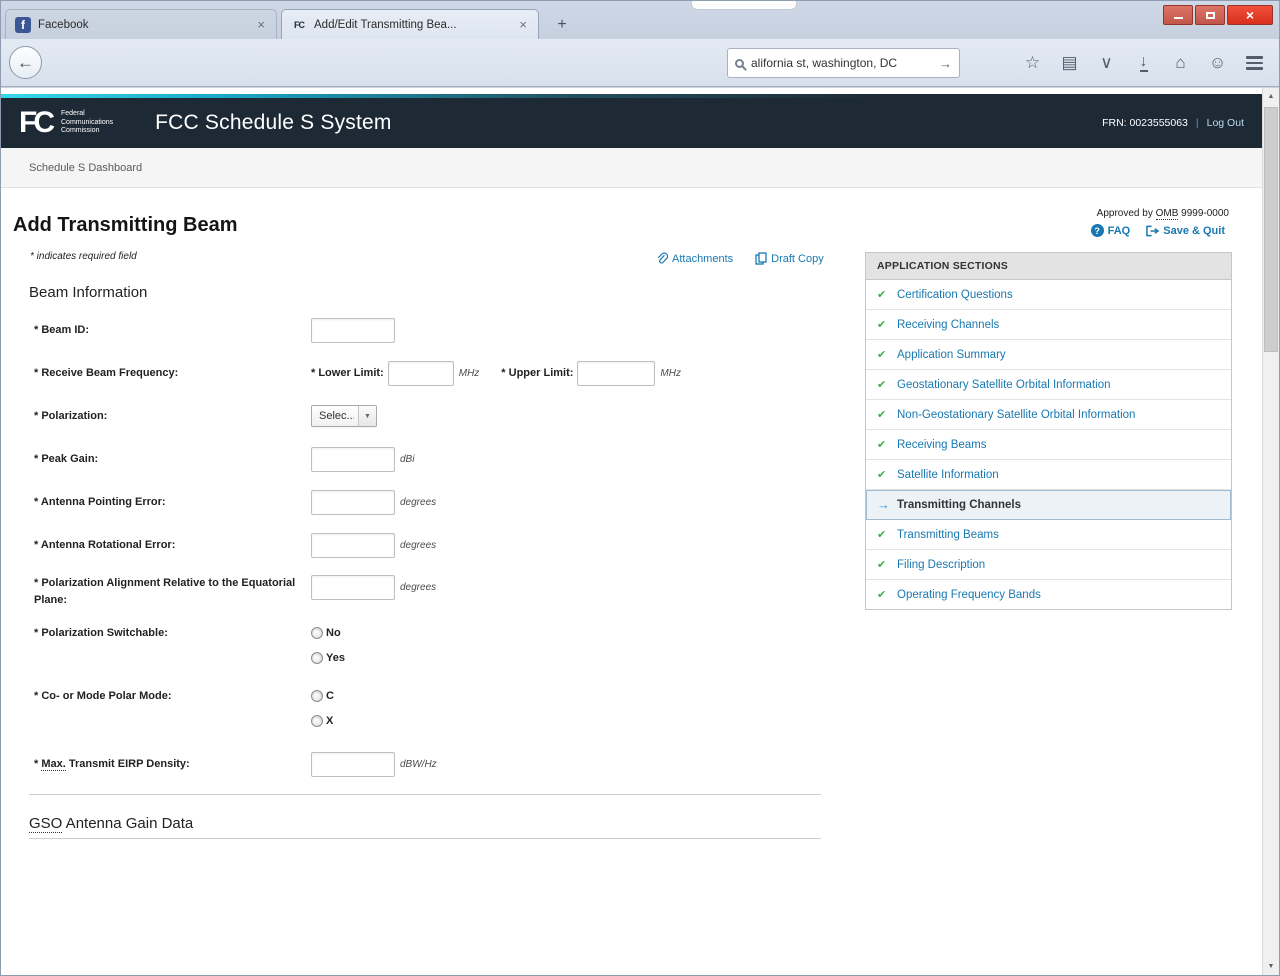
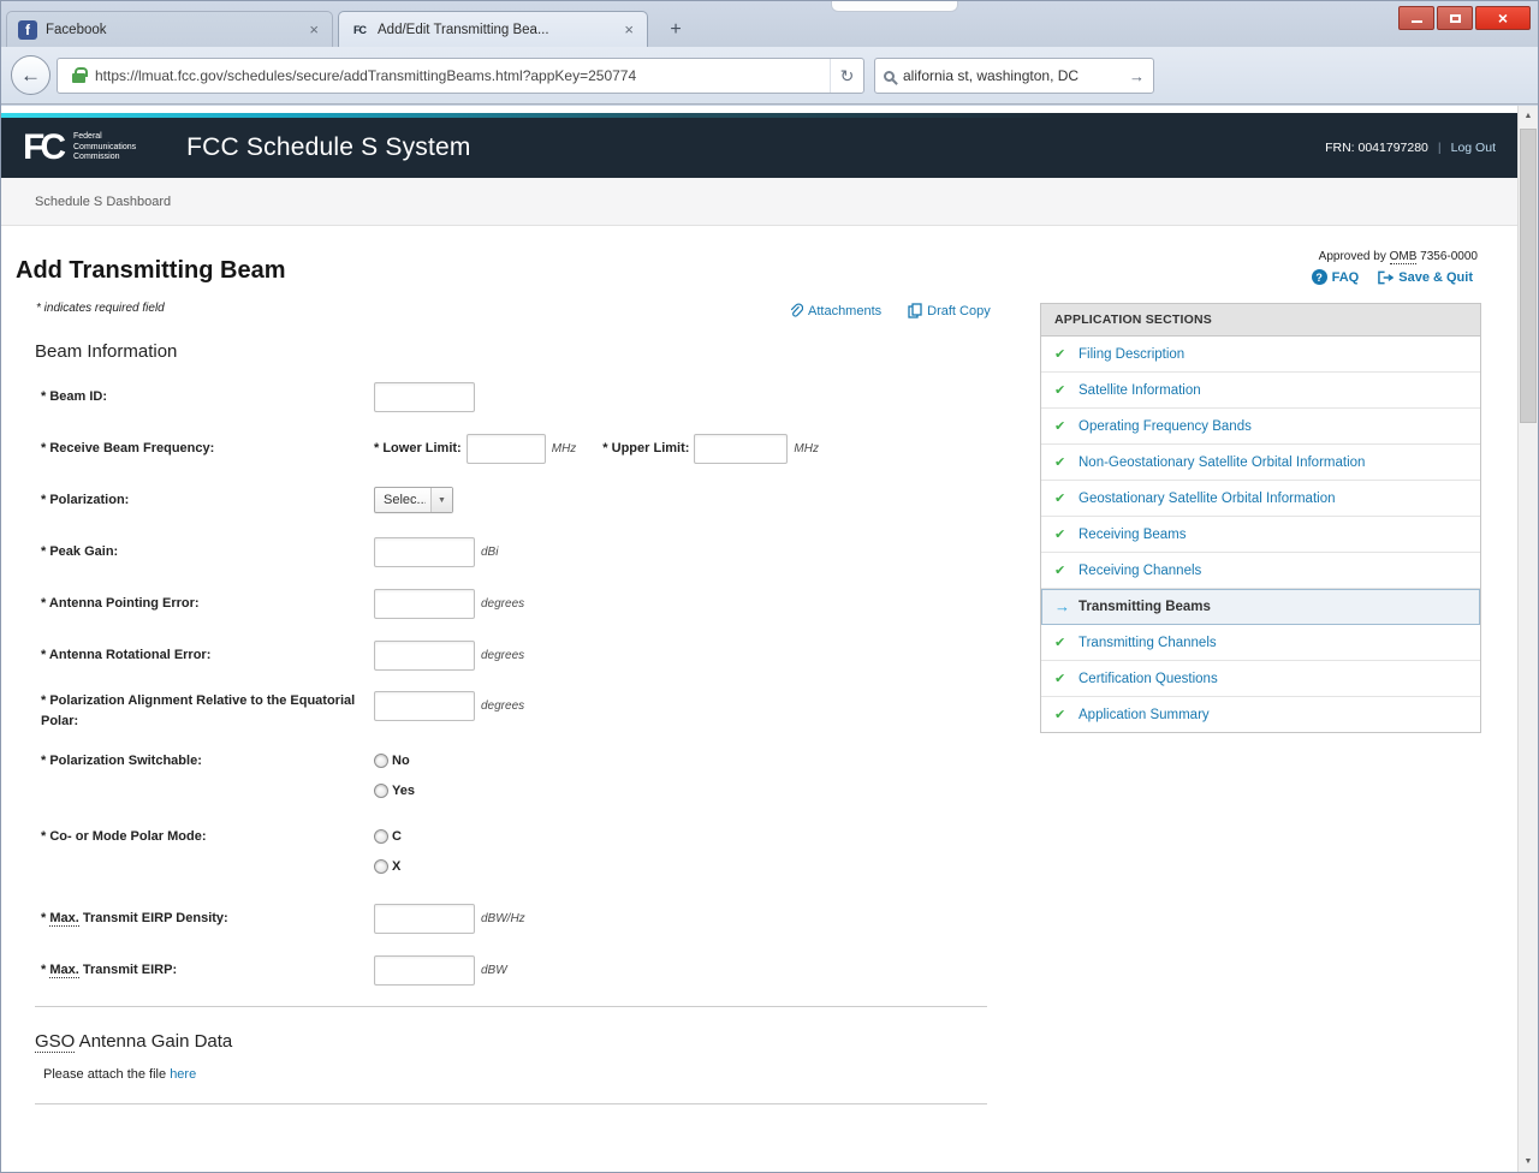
  f
  Facebook
  ×
  FC
  Add/Edit Transmitting Bea...
  ×
  +
  ×
  ←
+ https://lmuat.fcc.gov/schedules/secure/addTransmittingBeams.html?appKey=250774
+ ↻
  alifornia st, washington, DC
  →
- ☆
- ▤
- ∨
- ↓
- ⌂
- ☺
  FC
  FCC Schedule S System
- FRN: 0023555063
+ FRN: 0041797280
  |
  Log Out
  Schedule S Dashboard
  Add Transmitting Beam
- Approved by OMB 9999-0000
+ Approved by OMB 7356-0000
  ?
  FAQ
  Save & Quit
  * indicates required field
  Attachments
  Draft Copy
  Beam Information
  * Beam ID:
  * Receive Beam Frequency:
  * Lower Limit:
  MHz
  * Upper Limit:
  MHz
  * Polarization:
  Selec..
  * Peak Gain:
  dBi
  * Antenna Pointing Error:
  degrees
  * Antenna Rotational Error:
  degrees
- * Polarization Alignment Relative to the Equatorial Plane:
+ * Polarization Alignment Relative to the Equatorial Polar:
  degrees
  * Polarization Switchable:
  No
  Yes
  * Co- or Mode Polar Mode:
  C
  X
  * Max. Transmit EIRP Density:
  dBW/Hz
+ * Max. Transmit EIRP:
+ dBW
  GSO Antenna Gain Data
+ Please attach the file here
  APPLICATION SECTIONS
  ✔
- Certification Questions
+ Filing Description
  ✔
- Receiving Channels
+ Satellite Information
  ✔
- Application Summary
+ Operating Frequency Bands
  ✔
- Geostationary Satellite Orbital Information
+ Non-Geostationary Satellite Orbital Information
  ✔
- Non-Geostationary Satellite Orbital Information
+ Geostationary Satellite Orbital Information
  ✔
  Receiving Beams
  ✔
- Satellite Information
+ Receiving Channels
  →
- Transmitting Channels
+ Transmitting Beams
  ✔
- Transmitting Beams
+ Transmitting Channels
  ✔
- Filing Description
+ Certification Questions
  ✔
- Operating Frequency Bands
+ Application Summary
